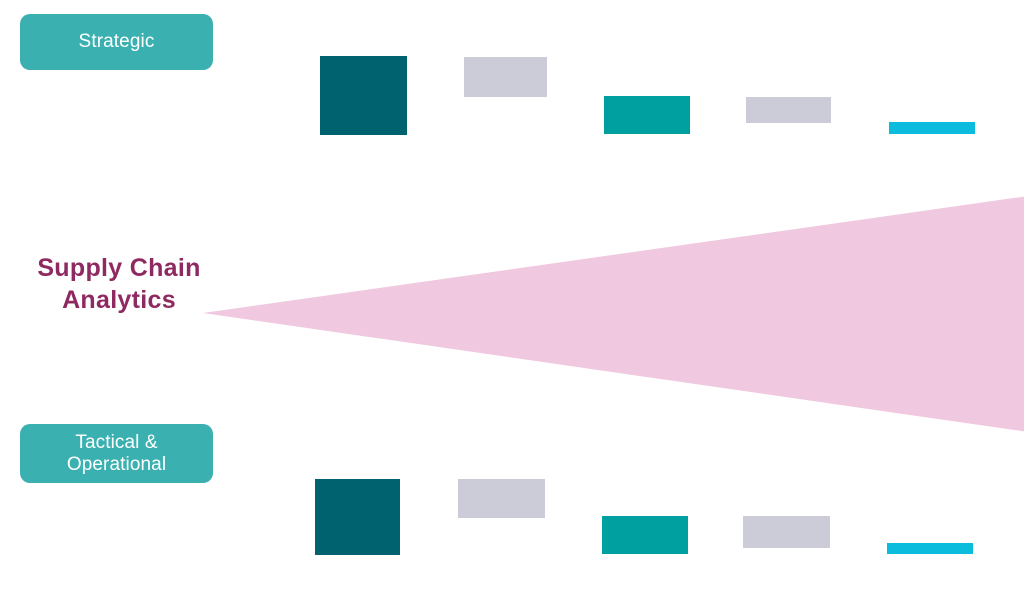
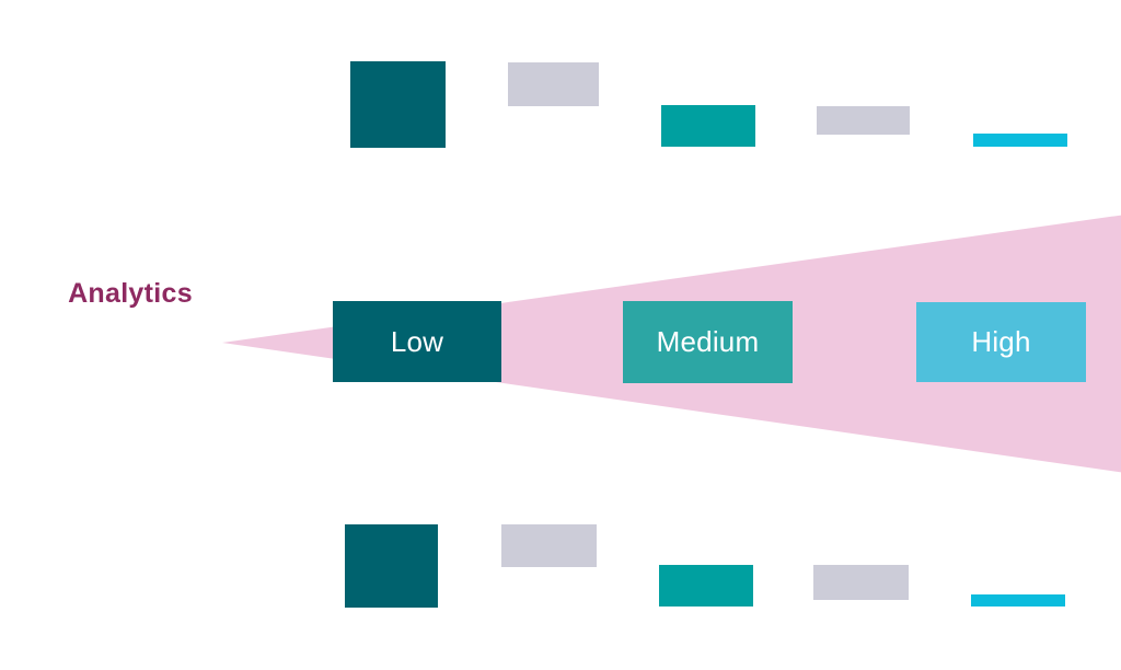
- Strategic
- Tactical &
- Operational
- Supply Chain
  Analytics
+ Low
+ Medium
+ High
